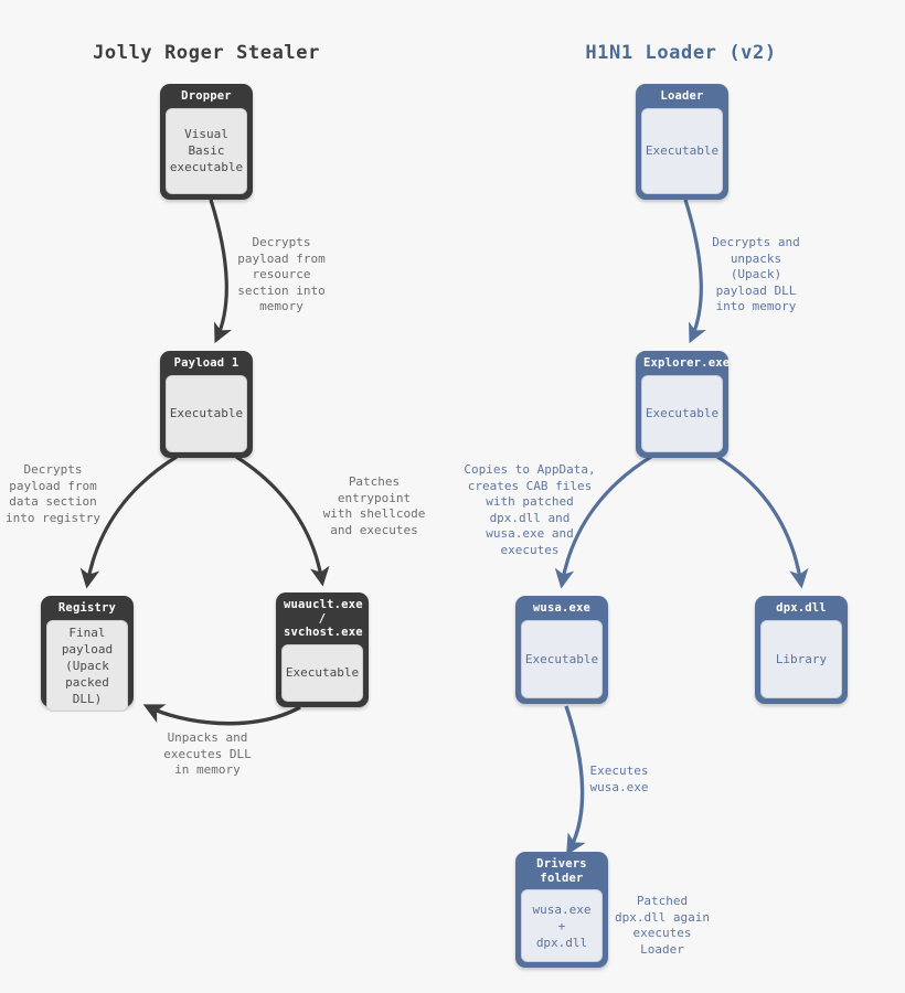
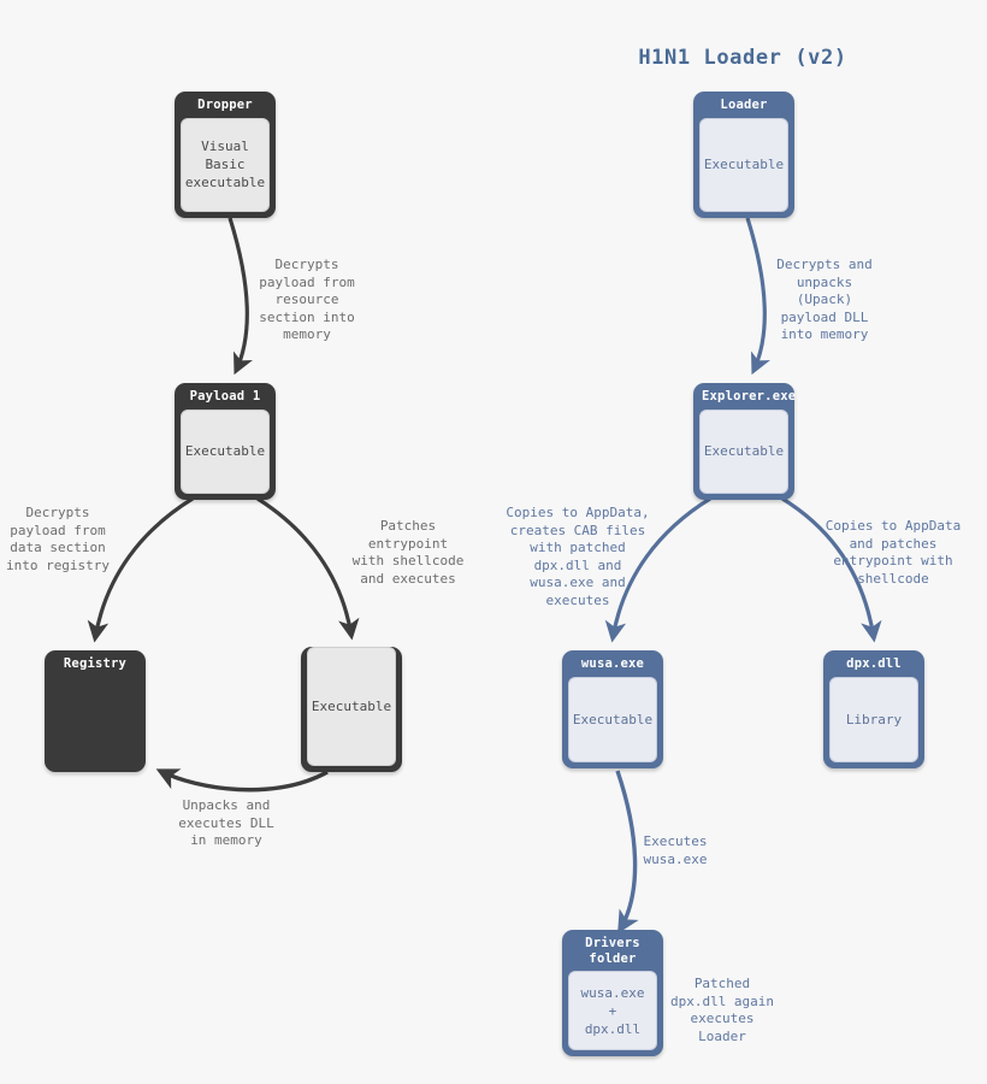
- Jolly Roger Stealer
  H1N1 Loader (v2)
  Dropper
  Visual
  Basic
  executable
  Payload 1
  Executable
  Registry
- Final
- payload
- (Upack
- packed
- DLL)
- wuauclt.exe /
- svchost.exe
  Executable
  Loader
  Executable
  Explorer.exe
  Executable
  wusa.exe
  Executable
  dpx.dll
  Library
  Drivers
  folder
  wusa.exe
  +
  dpx.dll
  Decrypts
  payload from
  resource
  section into
  memory
  Decrypts
  payload from
  data section
  into registry
  Patches
  entrypoint
  with shellcode
  and executes
  Unpacks and
  executes DLL
  in memory
  Decrypts and
  unpacks
  (Upack)
  payload DLL
  into memory
  Copies to AppData,
  creates CAB files
  with patched
  dpx.dll and
  wusa.exe and
  executes
+ Copies to AppData
+ and patches
+ entrypoint with
+ shellcode
  Executes
  wusa.exe
  Patched
  dpx.dll again
  executes
  Loader
